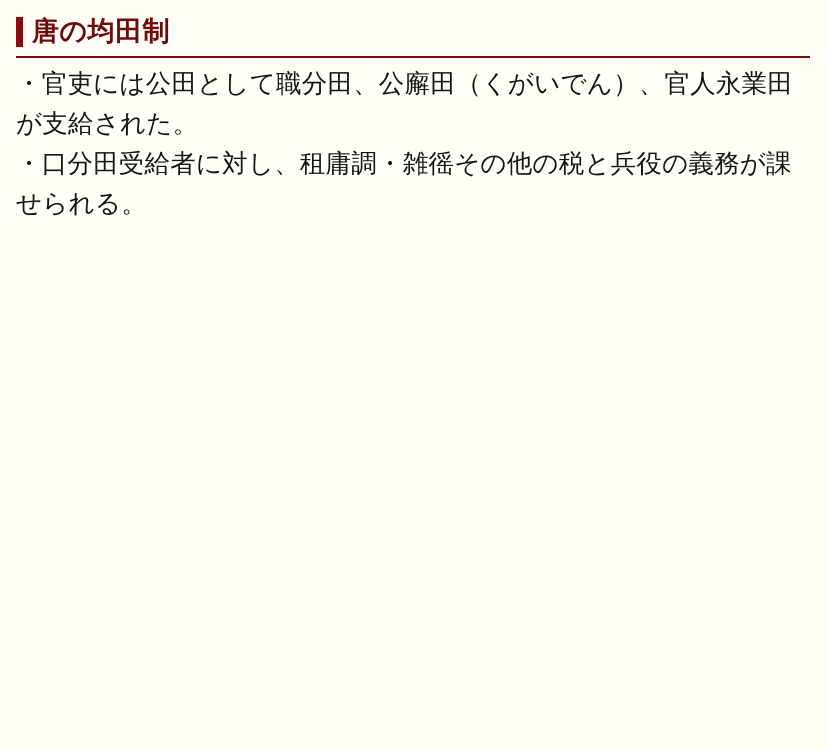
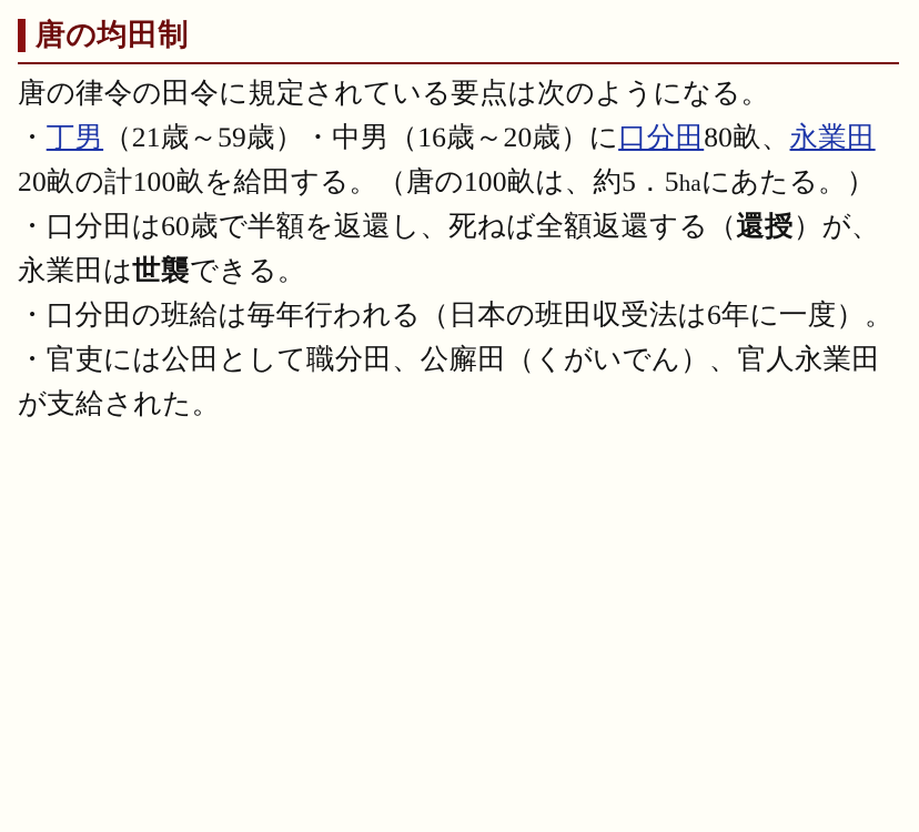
  唐の均田制
+ 唐の律令の田令に規定されている要点は次のようになる。
+ ・丁男（21歳～59歳）・中男（16歳～20歳）に口分田80畝、永業田20畝の計100畝を給田する。（唐の100畝は、約5．5haにあたる。）
+ ・口分田は60歳で半額を返還し、死ねば全額返還する（還授）が、永業田は世襲できる。
+ ・口分田の班給は毎年行われる（日本の班田収受法は6年に一度）。
  ・官吏には公田として職分田、公廨田（くがいでん）、官人永業田が支給された。
- ・口分田受給者に対し、租庸調・雑徭その他の税と兵役の義務が課せられる。
